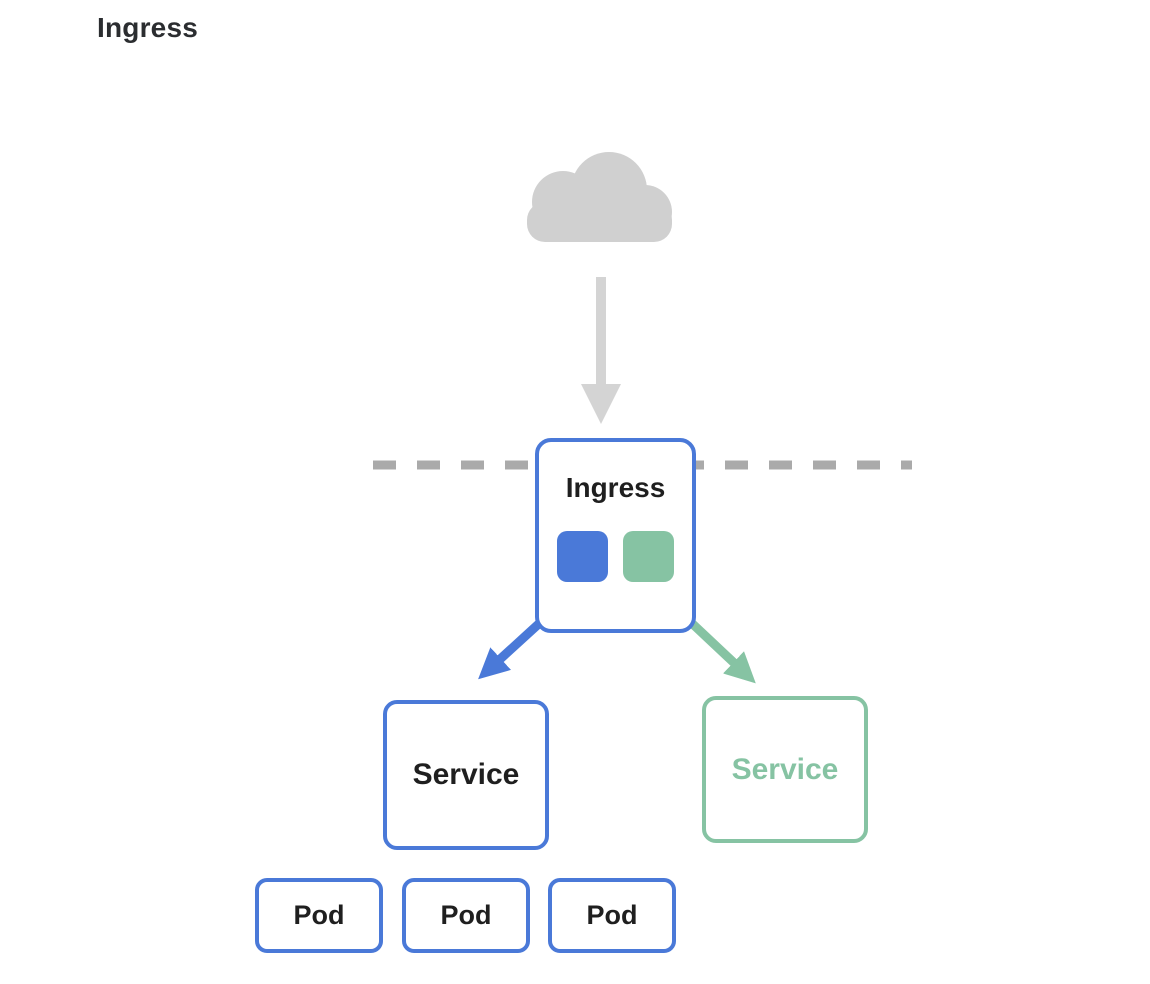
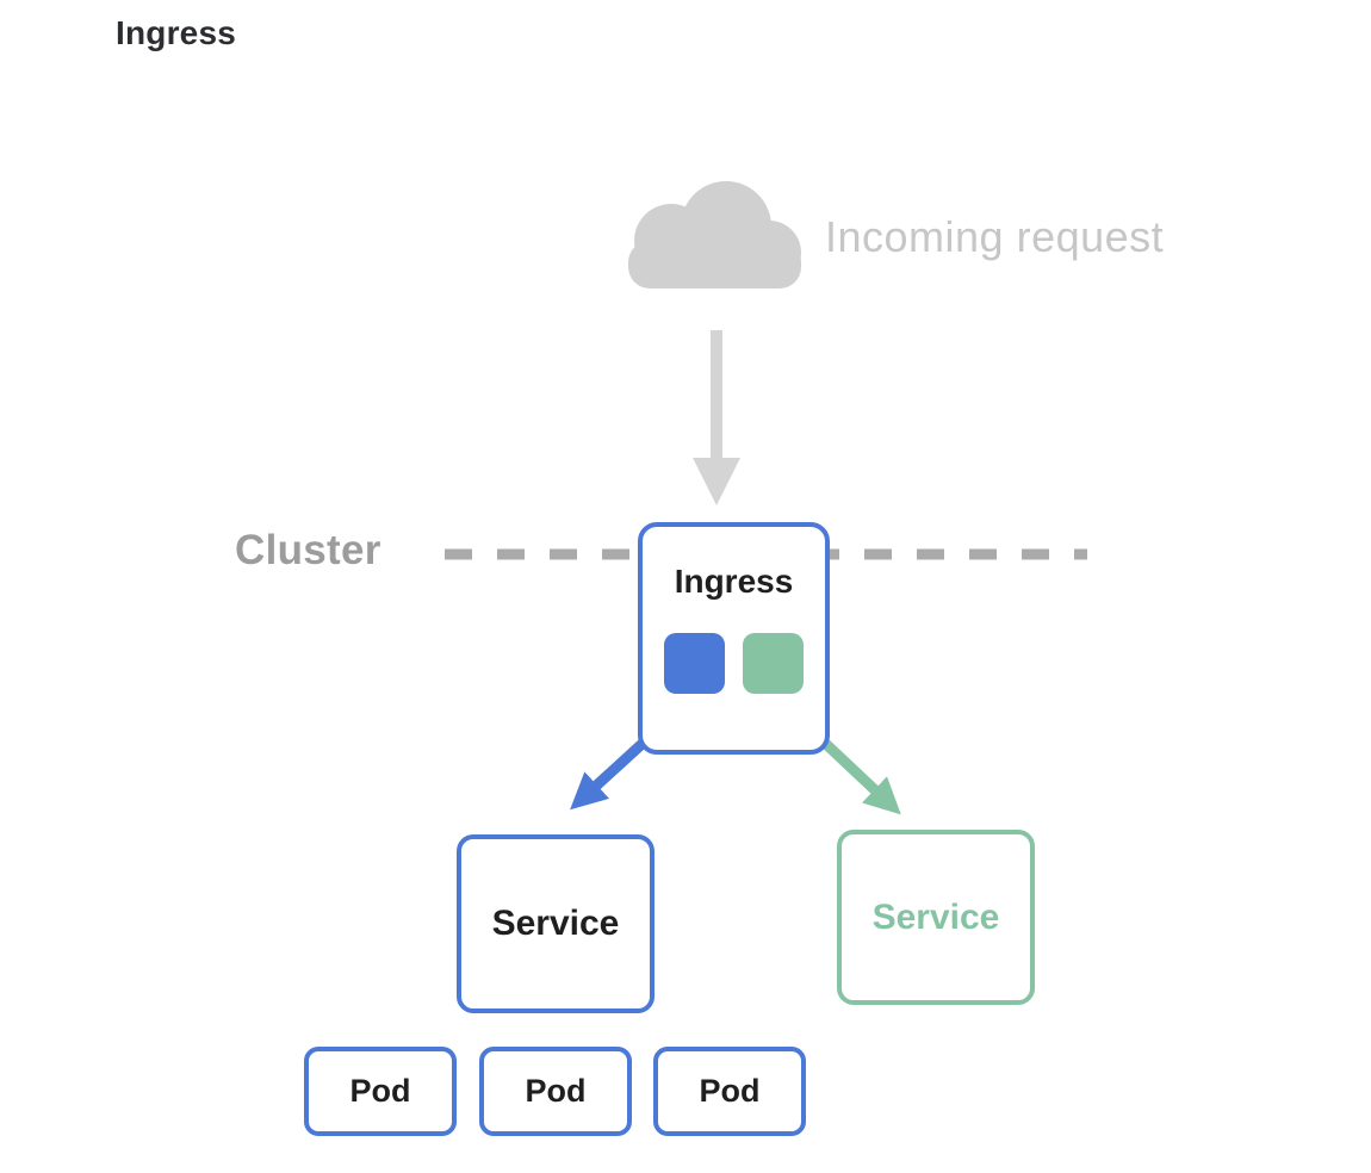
  Ingress
+ Incoming request
+ Cluster
  Ingress
  Service
  Service
  Pod
  Pod
  Pod
